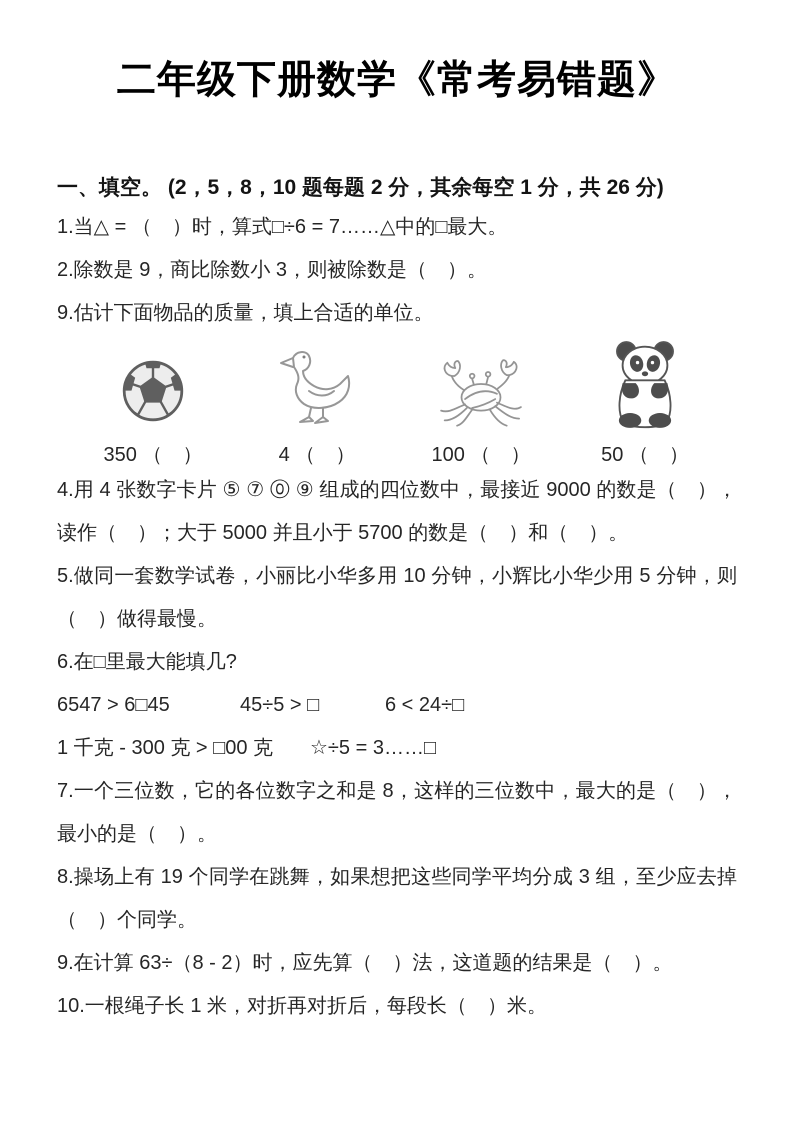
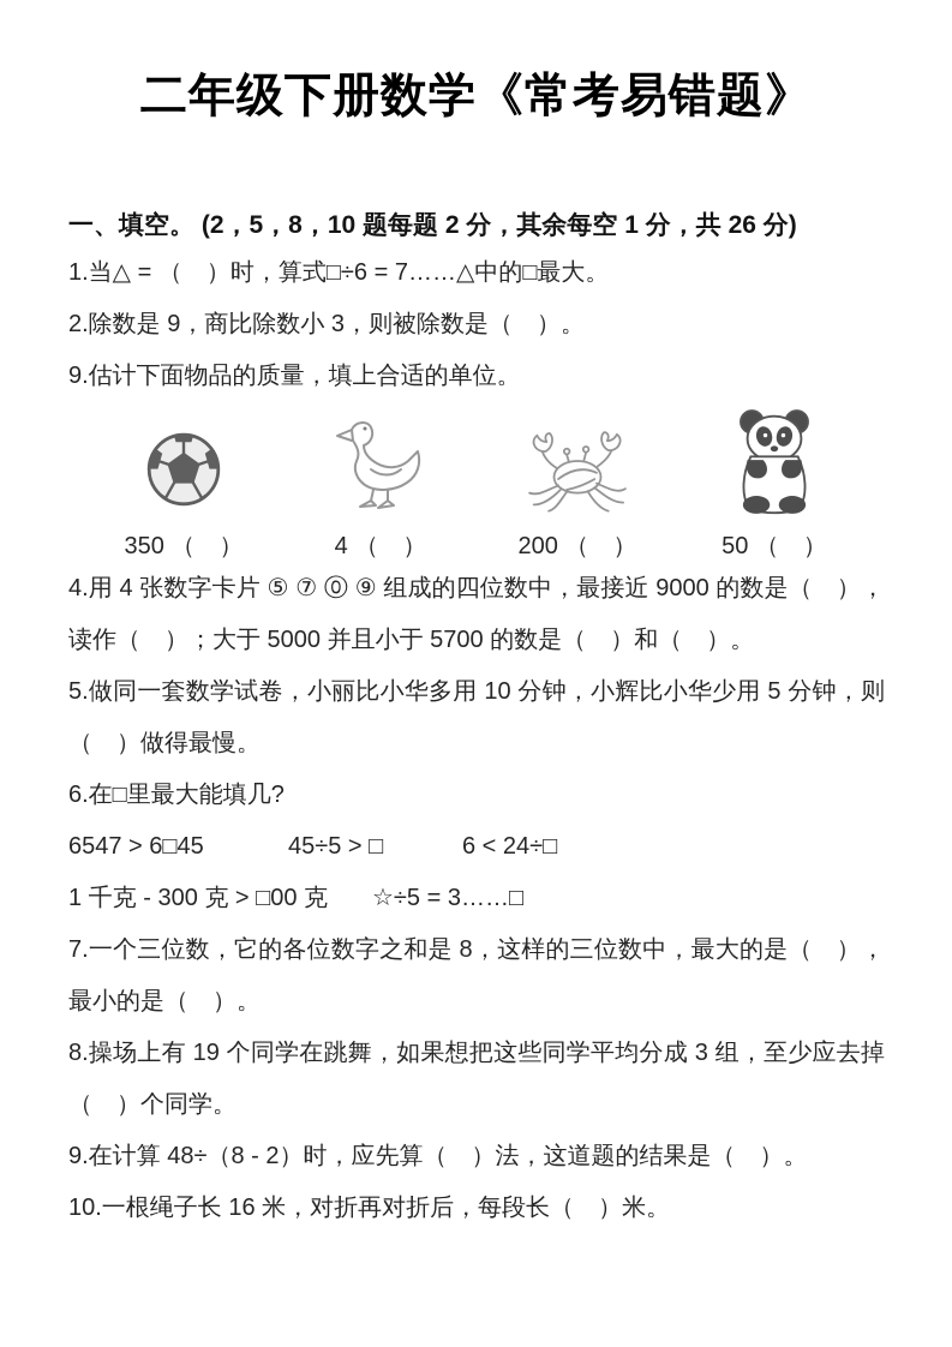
  二年级下册数学《常考易错题》
  一、填空。 (2，5，8，10 题每题 2 分，其余每空 1 分，共 26 分)
  1.当△ = （ ）时，算式□÷6 = 7……△中的□最大。
  2.除数是 9，商比除数小 3，则被除数是（ ）。
  9.估计下面物品的质量，填上合适的单位。
  350 （ ）
  4 （ ）
- 100 （ ）
+ 200 （ ）
  50 （ ）
  4.用 4 张数字卡片 ⑤ ⑦ ⓪ ⑨ 组成的四位数中，最接近 9000 的数是（ ），读作（ ）；大于 5000 并且小于 5700 的数是（ ）和（ ）。
  5.做同一套数学试卷，小丽比小华多用 10 分钟，小辉比小华少用 5 分钟，则（ ）做得最慢。
  6.在□里最大能填几?
  6547 > 6□45 45÷5 > □ 6 < 24÷□
  1 千克 - 300 克 > □00 克 ☆÷5 = 3……□
  7.一个三位数，它的各位数字之和是 8，这样的三位数中，最大的是（ ），最小的是（ ）。
  8.操场上有 19 个同学在跳舞，如果想把这些同学平均分成 3 组，至少应去掉（ ）个同学。
- 9.在计算 63÷（8 - 2）时，应先算（ ）法，这道题的结果是（ ）。
+ 9.在计算 48÷（8 - 2）时，应先算（ ）法，这道题的结果是（ ）。
- 10.一根绳子长 1 米，对折再对折后，每段长（ ）米。
+ 10.一根绳子长 16 米，对折再对折后，每段长（ ）米。
